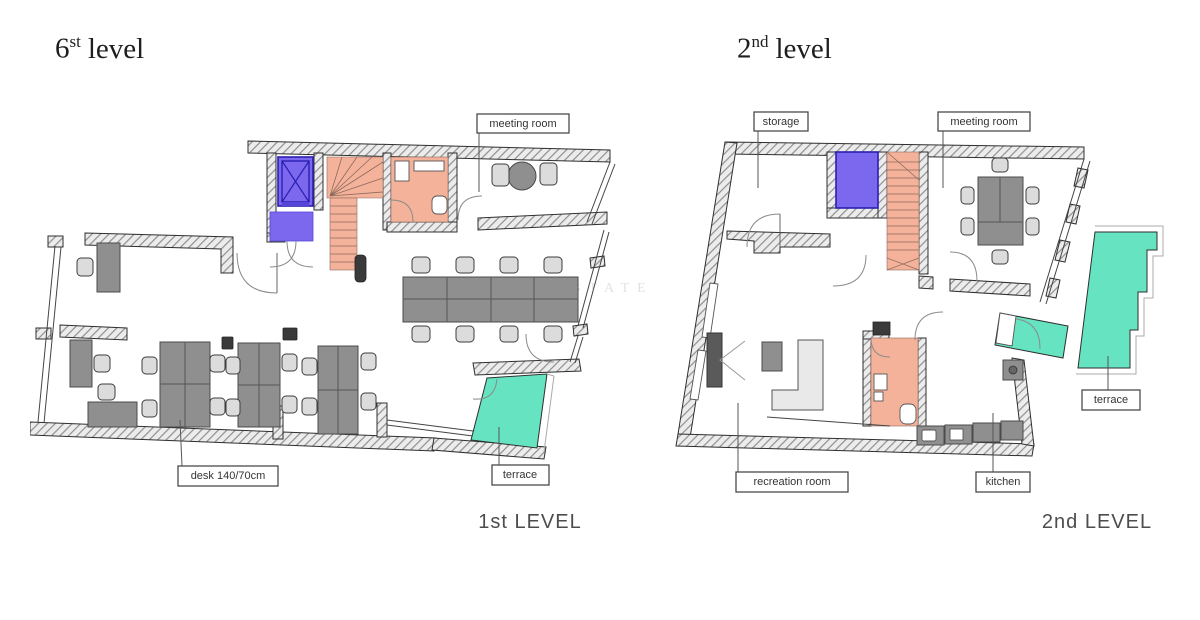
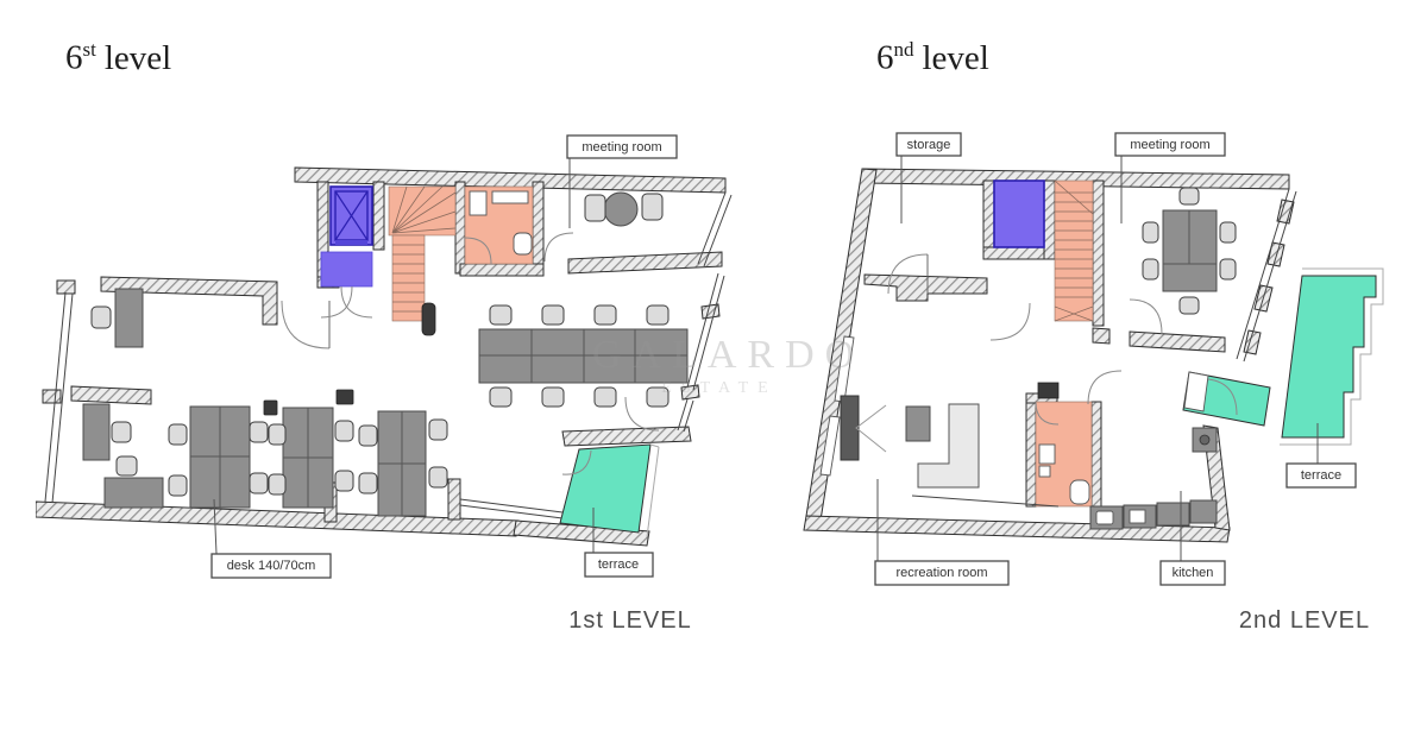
  6st level
- 2nd level
+ 6nd level
  meeting room
  desk 140/70cm
  terrace
  1st LEVEL
  storage
  meeting room
  terrace
  recreation room
  kitchen
  2nd LEVEL
+ GALARDO
  ESTATE
